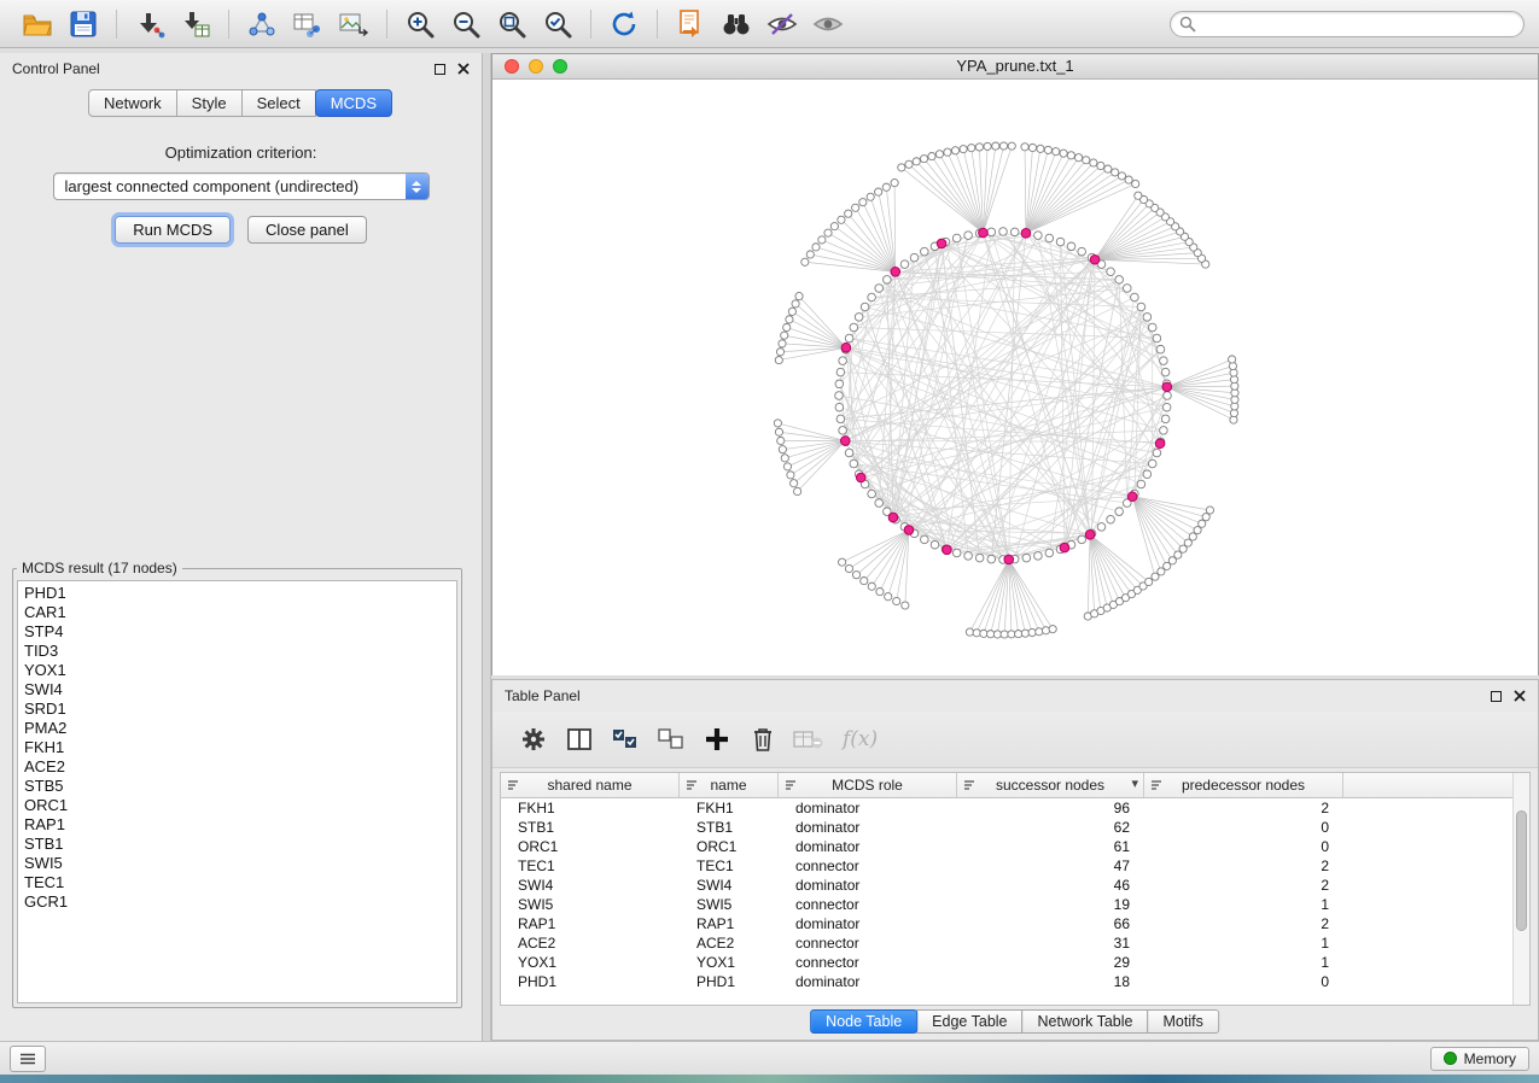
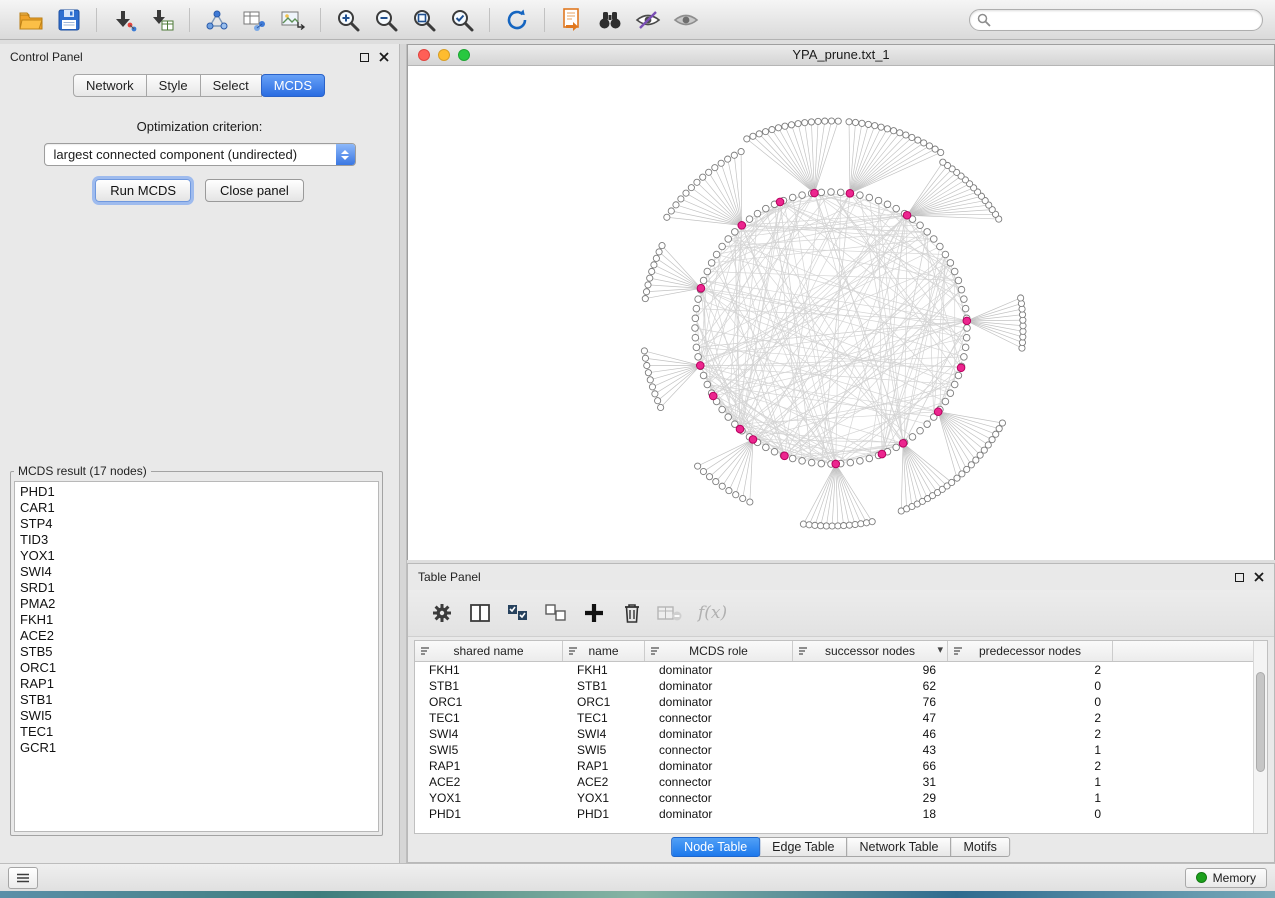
  Control Panel
  Network
  Style
  Select
  MCDS
  Optimization criterion:
  largest connected component (undirected)
  Run MCDS
  Close panel
  MCDS result (17 nodes)
  PHD1
  CAR1
  STP4
  TID3
  YOX1
  SWI4
  SRD1
  PMA2
  FKH1
  ACE2
  STB5
  ORC1
  RAP1
  STB1
  SWI5
  TEC1
  GCR1
  YPA_prune.txt_1
  Table Panel
  f(x)
  shared name
  name
  MCDS role
  successor nodes
  ▾
  predecessor nodes
  FKH1
  FKH1
  dominator
  96
  2
  STB1
  STB1
  dominator
  62
  0
  ORC1
  ORC1
  dominator
- 61
+ 76
  0
  TEC1
  TEC1
  connector
  47
  2
  SWI4
  SWI4
  dominator
  46
  2
  SWI5
  SWI5
  connector
- 19
+ 43
  1
  RAP1
  RAP1
  dominator
  66
  2
  ACE2
  ACE2
  connector
  31
  1
  YOX1
  YOX1
  connector
  29
  1
  PHD1
  PHD1
  dominator
  18
  0
  Node Table
  Edge Table
  Network Table
  Motifs
  Memory
